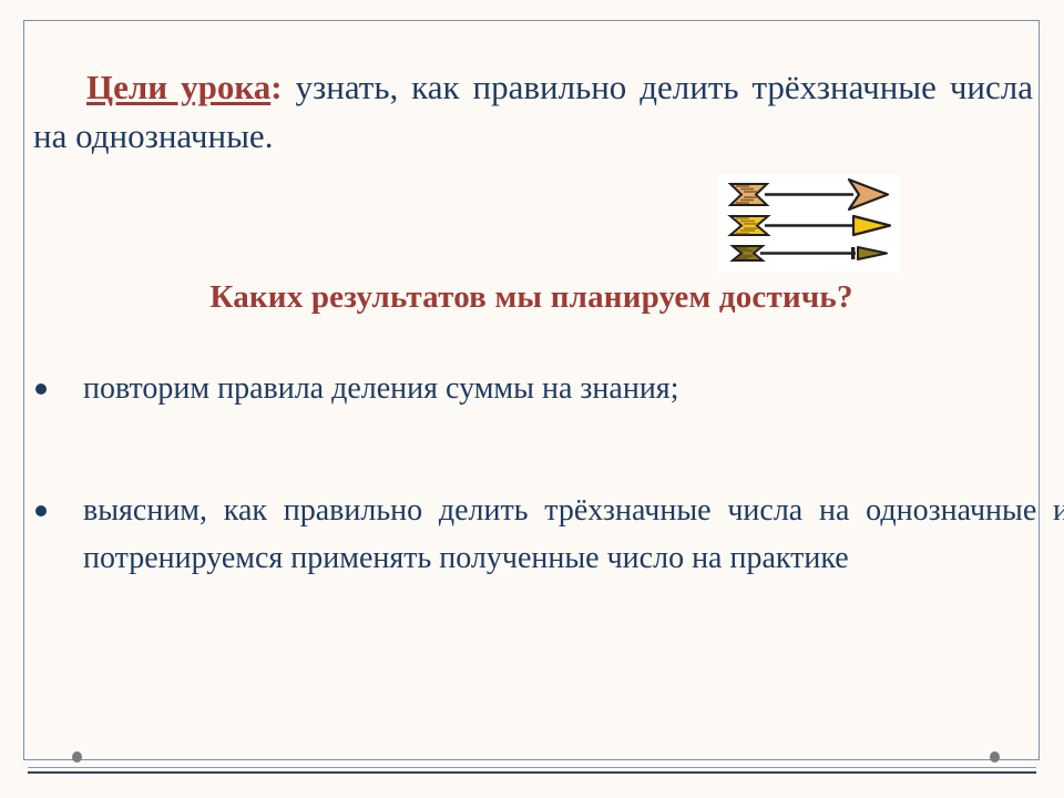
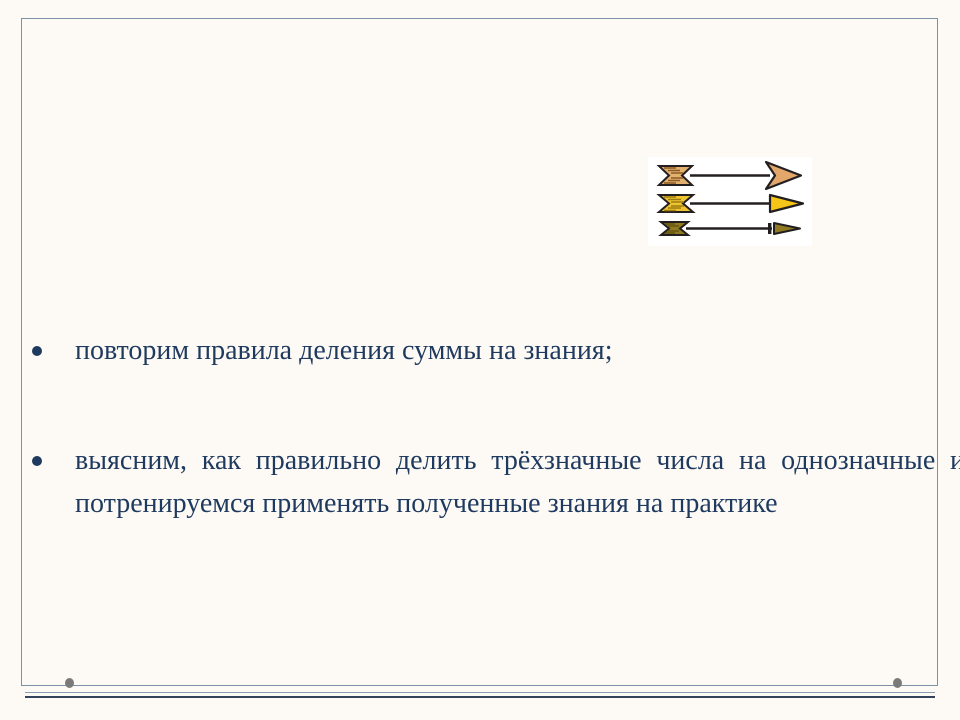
- Цели урока: узнать, как правильно делить трёхзначные числа на однозначные.
- Каких результатов мы планируем достичь?
  повторим правила деления суммы на знания;
- выясним, как правильно делить трёхзначные числа на однозначные и потренируемся применять полученные число на практике
+ выясним, как правильно делить трёхзначные числа на однозначные и потренируемся применять полученные знания на практике
